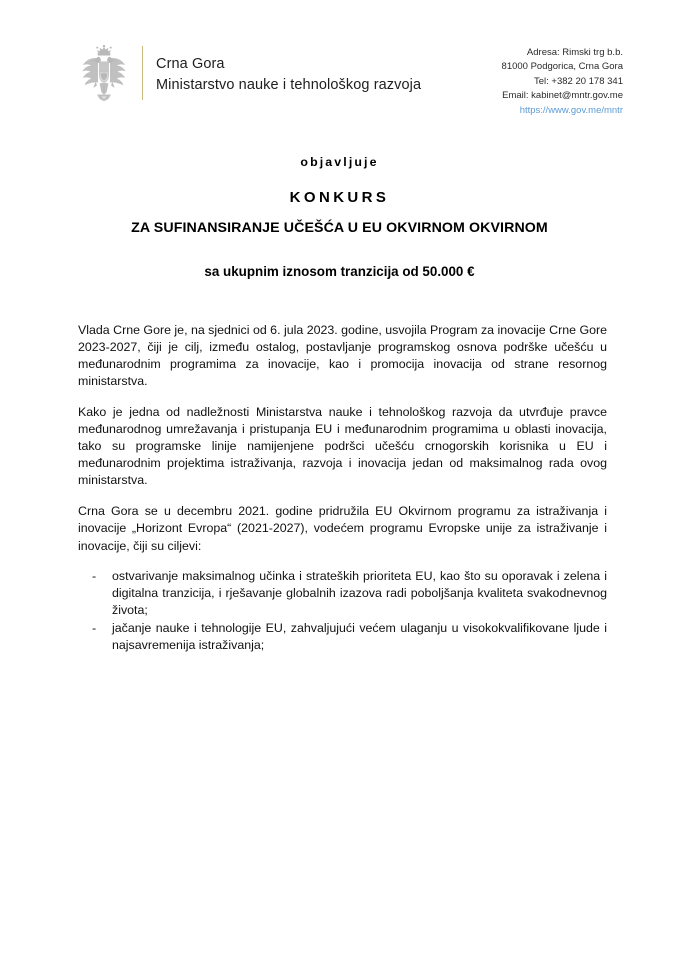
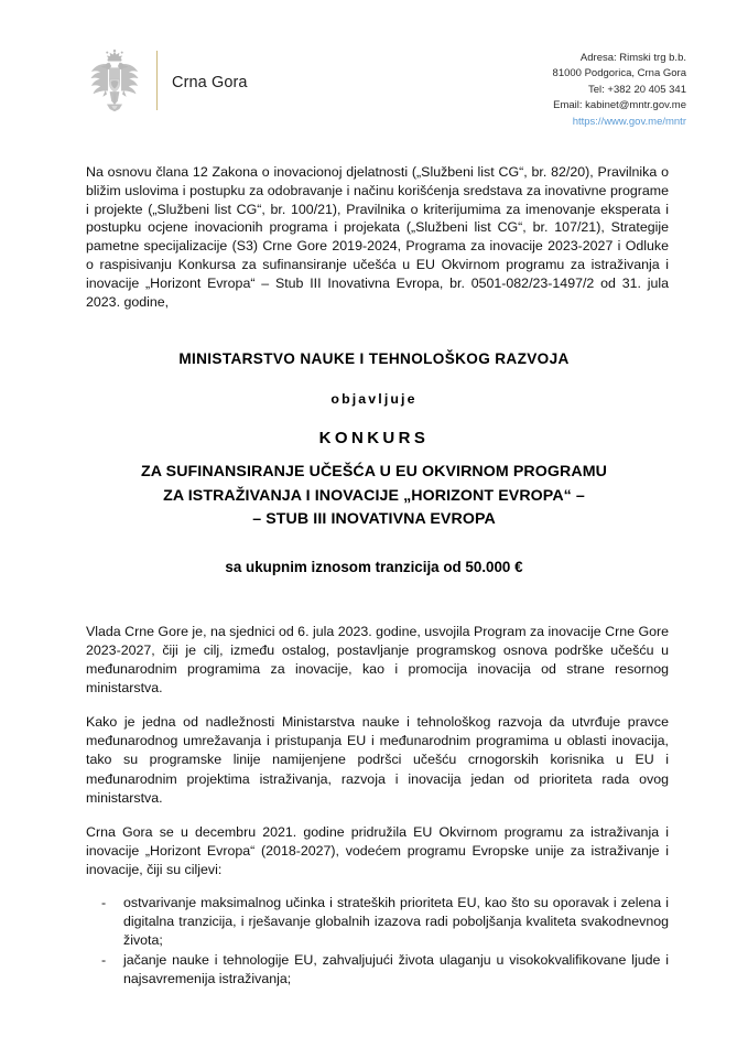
  Crna Gora
- Ministarstvo nauke i tehnološkog razvoja
  Adresa: Rimski trg b.b.
  81000 Podgorica, Crna Gora
- Tel: +382 20 178 341
+ Tel: +382 20 405 341
  Email: kabinet@mntr.gov.me
  https://www.gov.me/mntr
+ Na osnovu člana 12 Zakona o inovacionoj djelatnosti („Službeni list CG“, br. 82/20), Pravilnika o bližim uslovima i postupku za odobravanje i načinu korišćenja sredstava za inovativne programe i projekte („Službeni list CG“, br. 100/21), Pravilnika o kriterijumima za imenovanje eksperata i postupku ocjene inovacionih programa i projekata („Službeni list CG“, br. 107/21), Strategije pametne specijalizacije (S3) Crne Gore 2019-2024, Programa za inovacije 2023-2027 i Odluke o raspisivanju Konkursa za sufinansiranje učešća u EU Okvirnom programu za istraživanja i inovacije „Horizont Evropa“ – Stub III Inovativna Evropa, br. 0501-082/23-1497/2 od 31. jula 2023. godine,
+ MINISTARSTVO NAUKE I TEHNOLOŠKOG RAZVOJA
  objavljuje
  KONKURS
- ZA SUFINANSIRANJE UČEŠĆA U EU OKVIRNOM OKVIRNOM
+ ZA SUFINANSIRANJE UČEŠĆA U EU OKVIRNOM PROGRAMU
+ ZA ISTRAŽIVANJA I INOVACIJE „HORIZONT EVROPA“ –
+ – STUB III INOVATIVNA EVROPA
  sa ukupnim iznosom tranzicija od 50.000 €
  Vlada Crne Gore je, na sjednici od 6. jula 2023. godine, usvojila Program za inovacije Crne Gore 2023-2027, čiji je cilj, između ostalog, postavljanje programskog osnova podrške učešću u međunarodnim programima za inovacije, kao i promocija inovacija od strane resornog ministarstva.
- Kako je jedna od nadležnosti Ministarstva nauke i tehnološkog razvoja da utvrđuje pravce međunarodnog umrežavanja i pristupanja EU i međunarodnim programima u oblasti inovacija, tako su programske linije namijenjene podršci učešću crnogorskih korisnika u EU i međunarodnim projektima istraživanja, razvoja i inovacija jedan od maksimalnog rada ovog ministarstva.
+ Kako je jedna od nadležnosti Ministarstva nauke i tehnološkog razvoja da utvrđuje pravce međunarodnog umrežavanja i pristupanja EU i međunarodnim programima u oblasti inovacija, tako su programske linije namijenjene podršci učešću crnogorskih korisnika u EU i međunarodnim projektima istraživanja, razvoja i inovacija jedan od prioriteta rada ovog ministarstva.
- Crna Gora se u decembru 2021. godine pridružila EU Okvirnom programu za istraživanja i inovacije „Horizont Evropa“ (2021-2027), vodećem programu Evropske unije za istraživanje i inovacije, čiji su ciljevi:
+ Crna Gora se u decembru 2021. godine pridružila EU Okvirnom programu za istraživanja i inovacije „Horizont Evropa“ (2018-2027), vodećem programu Evropske unije za istraživanje i inovacije, čiji su ciljevi:
  -
  ostvarivanje maksimalnog učinka i strateških prioriteta EU, kao što su oporavak i zelena i digitalna tranzicija, i rješavanje globalnih izazova radi poboljšanja kvaliteta svakodnevnog života;
  -
- jačanje nauke i tehnologije EU, zahvaljujući većem ulaganju u visokokvalifikovane ljude i najsavremenija istraživanja;
+ jačanje nauke i tehnologije EU, zahvaljujući života ulaganju u visokokvalifikovane ljude i najsavremenija istraživanja;
